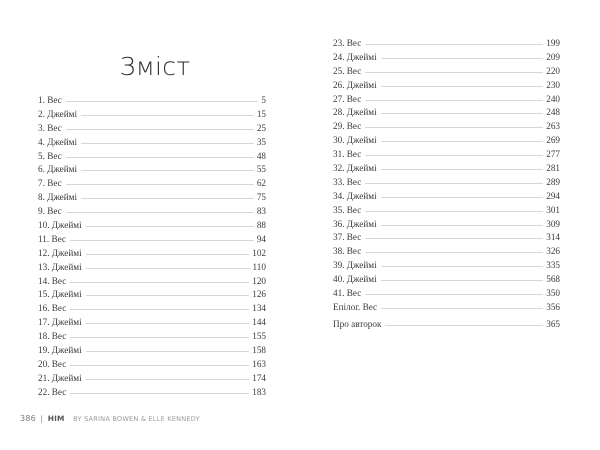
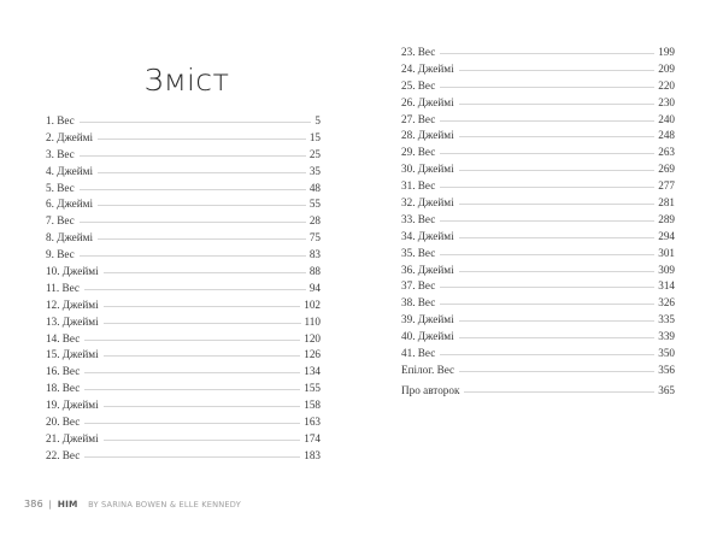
  Зміст
  1. Вес
  5
  2. Джеймі
  15
  3. Вес
  25
  4. Джеймі
  35
  5. Вес
  48
  6. Джеймі
  55
  7. Вес
- 62
+ 28
  8. Джеймі
  75
  9. Вес
  83
  10. Джеймі
  88
  11. Вес
  94
  12. Джеймі
  102
  13. Джеймі
  110
  14. Вес
  120
  15. Джеймі
  126
  16. Вес
  134
- 17. Джеймі
- 144
  18. Вес
  155
  19. Джеймі
  158
  20. Вес
  163
  21. Джеймі
  174
  22. Вес
  183
  386 | HIM BY SARINA BOWEN & ELLE KENNEDY
  23. Вес
  199
  24. Джеймі
  209
  25. Вес
  220
  26. Джеймі
  230
  27. Вес
  240
  28. Джеймі
  248
  29. Вес
  263
  30. Джеймі
  269
  31. Вес
  277
  32. Джеймі
  281
  33. Вес
  289
  34. Джеймі
  294
  35. Вес
  301
  36. Джеймі
  309
  37. Вес
  314
  38. Вес
  326
  39. Джеймі
  335
  40. Джеймі
- 568
+ 339
  41. Вес
  350
  Епілог. Вес
  356
  Про авторок
  365
